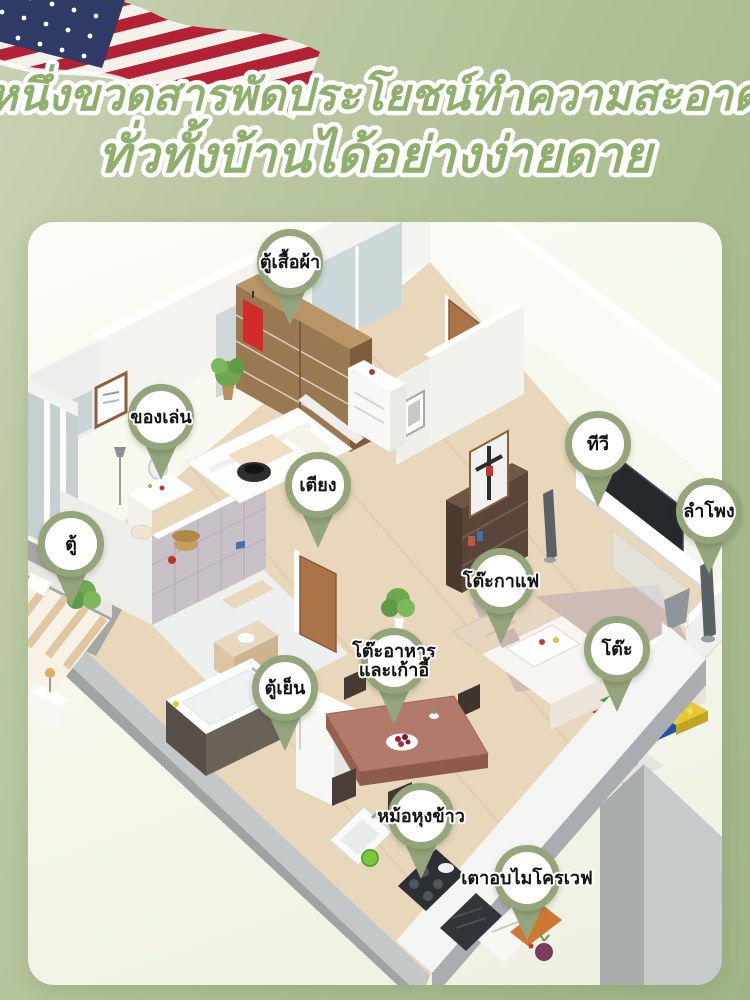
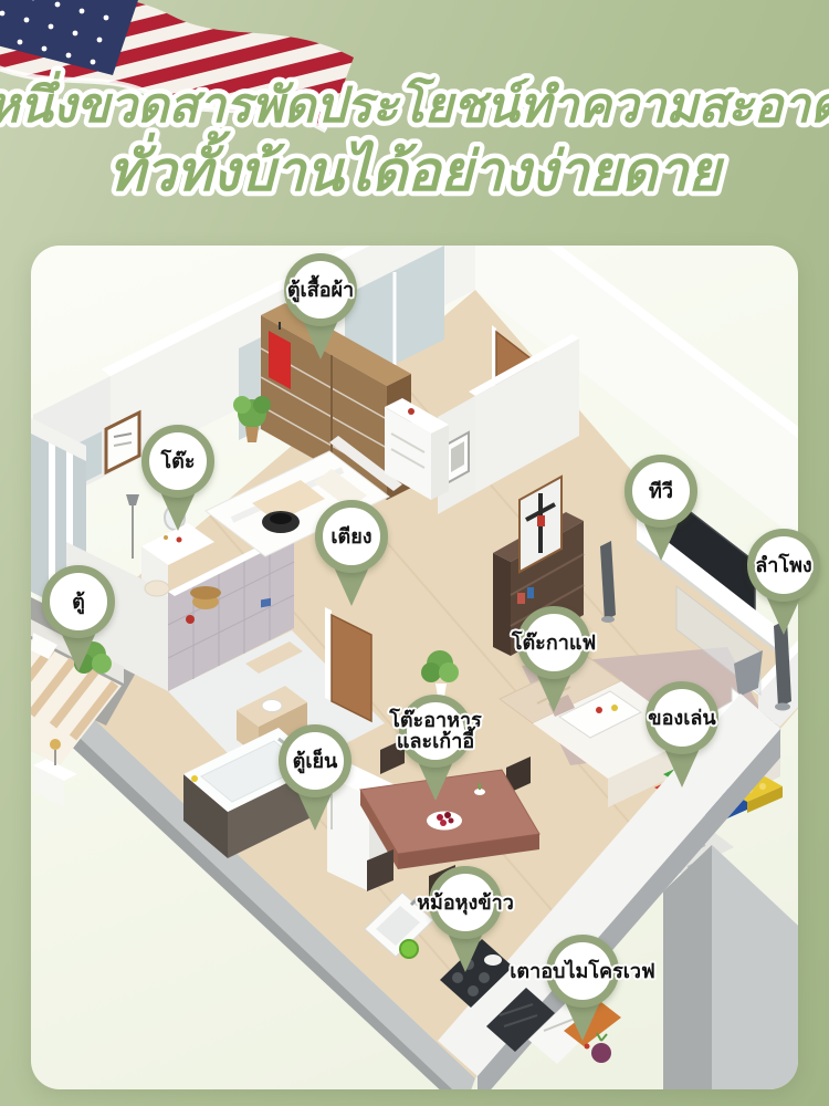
  หนึ่งขวดสารพัดประโยชน์ทำความสะอาด
  ทั่วทั้งบ้านได้อย่างง่ายดาย
  ตู้เสื้อผ้า
- ของเล่น
+ โต๊ะ
  เตียง
  ทีวี
  ลำโพง
  ตู้
  โต๊ะกาแฟ
  โต๊ะอาหาร
  และเก้าอี้
- โต๊ะ
+ ของเล่น
  ตู้เย็น
  หม้อหุงข้าว
  เตาอบไมโครเวฟ
